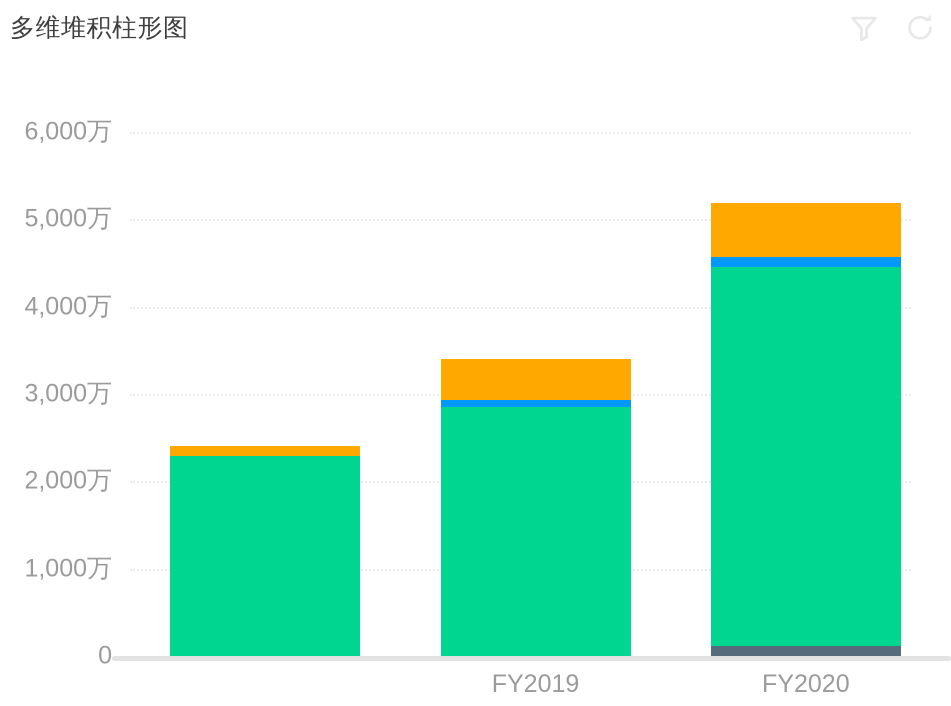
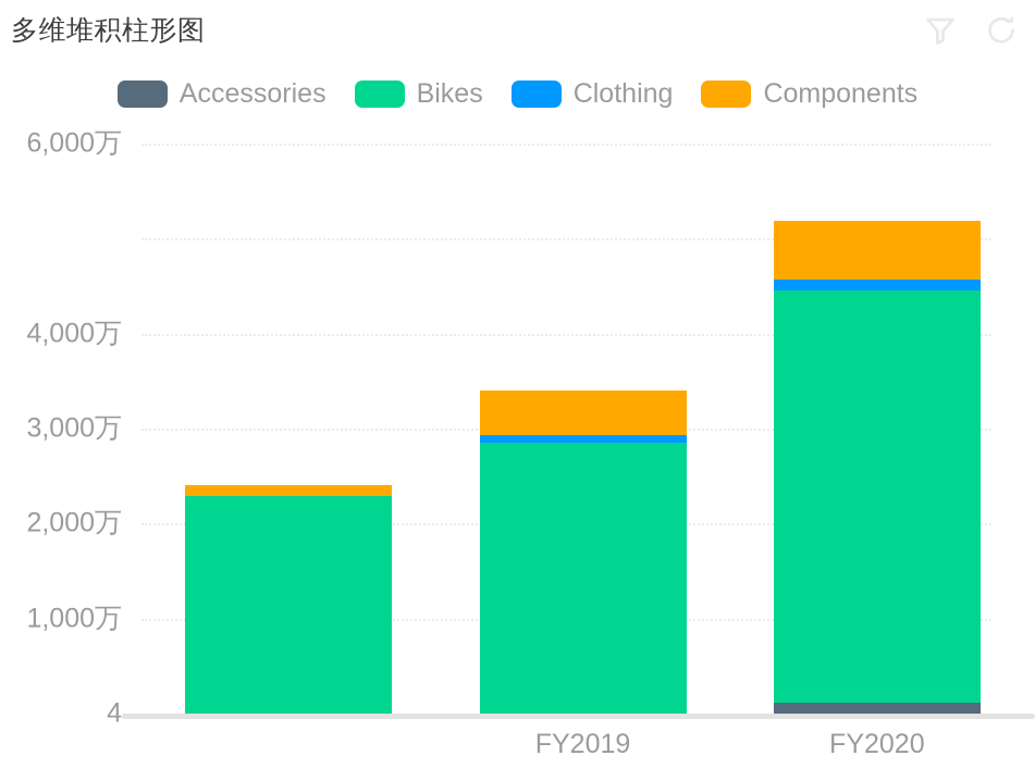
  多维堆积柱形图
+ Accessories
+ Bikes
+ Clothing
+ Components
- 0
+ 4
  1,000万
  2,000万
  3,000万
  4,000万
- 5,000万
  6,000万
  FY2019
  FY2020
